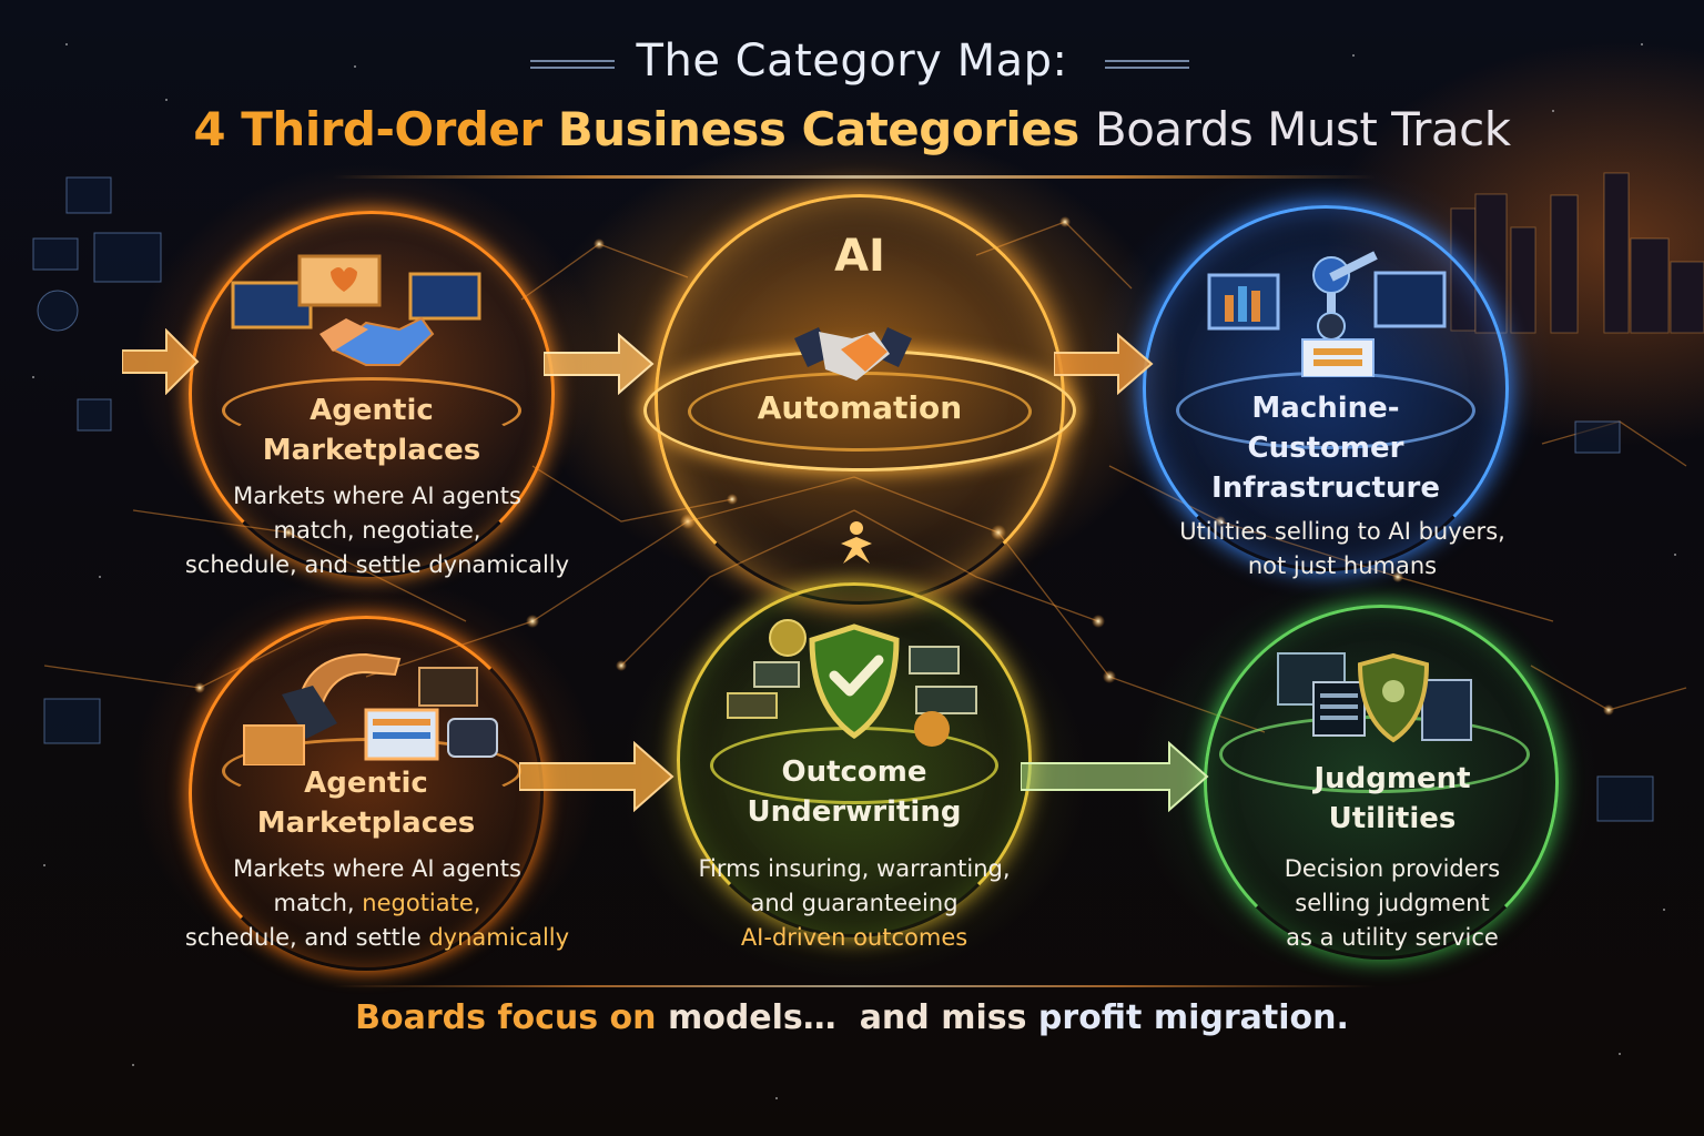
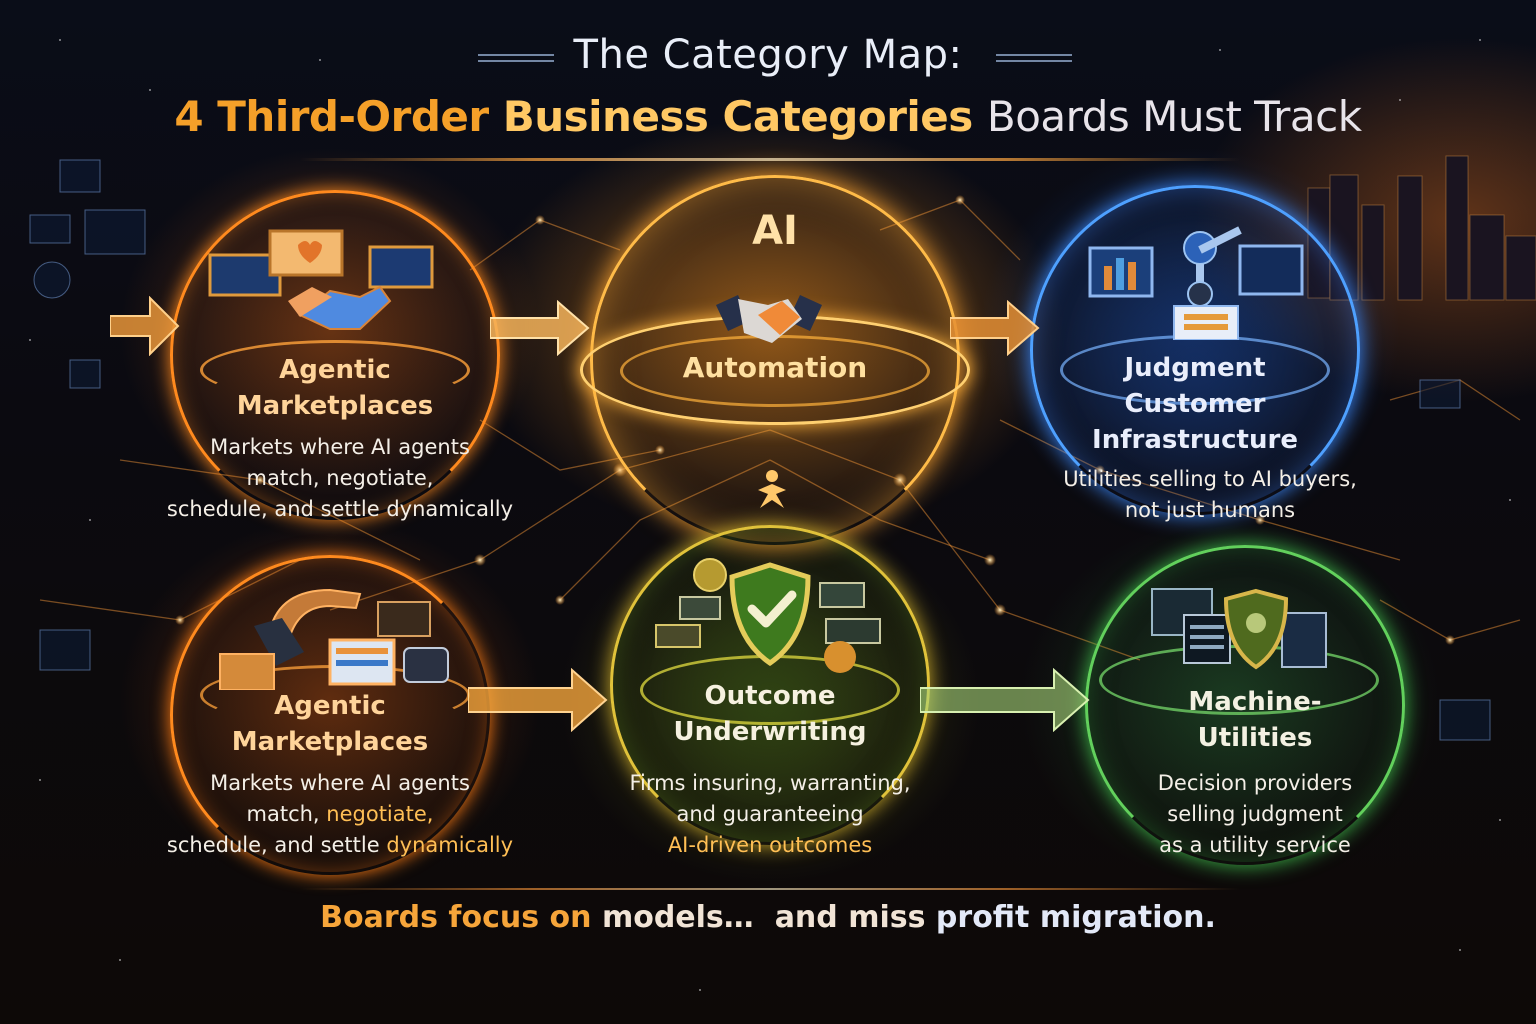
  The Category Map:
  4 Third-Order Business Categories Boards Must Track
  Agentic
  Marketplaces
  Markets where AI agents
  match, negotiate,
  schedule, and settle dynamically
  AI
  Automation
- Machine-
+ Judgment
  Customer
  Infrastructure
  Utilities selling to AI buyers,
  not just humans
  Agentic
  Marketplaces
  Markets where AI agents
  match, negotiate,
  schedule, and settle dynamically
  Outcome
  Underwriting
  Firms insuring, warranting,
  and guaranteeing
  AI-driven outcomes
- Judgment
+ Machine-
  Utilities
  Decision providers
  selling judgment
  as a utility service
  Boards focus on models… and miss profit migration.
